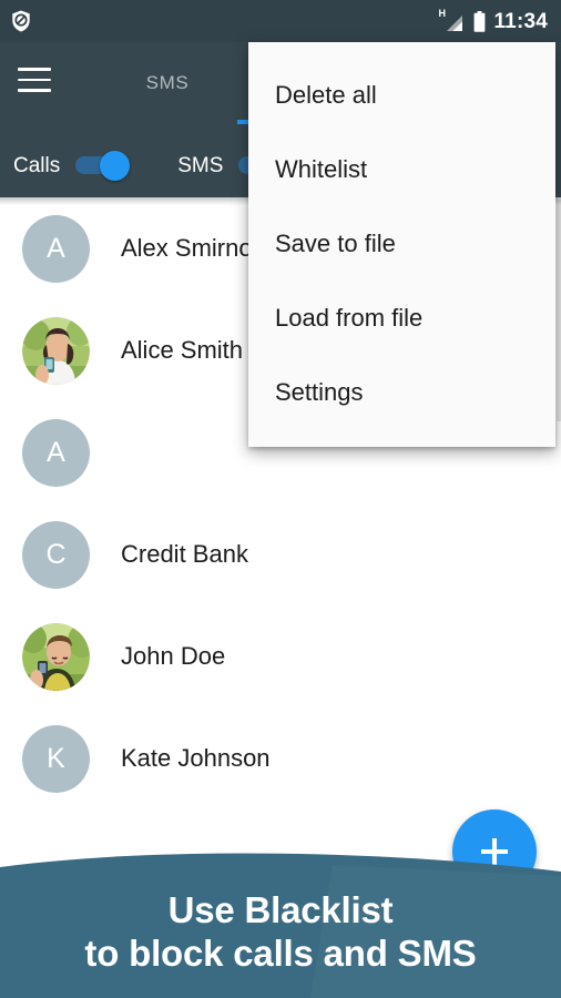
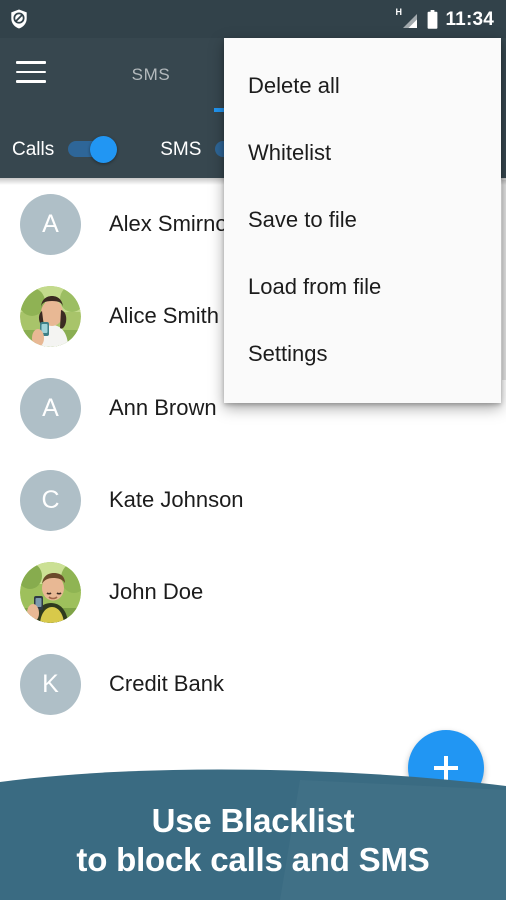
  H
  11:34
  SMS
  Calls
  SMS
  A
  Alex Smirno
  Alice Smith
  A
+ Ann Brown
  C
- Credit Bank
+ Kate Johnson
  John Doe
  K
- Kate Johnson
+ Credit Bank
  Use Blacklist
  to block calls and SMS
  Delete all
  Whitelist
  Save to file
  Load from file
  Settings
